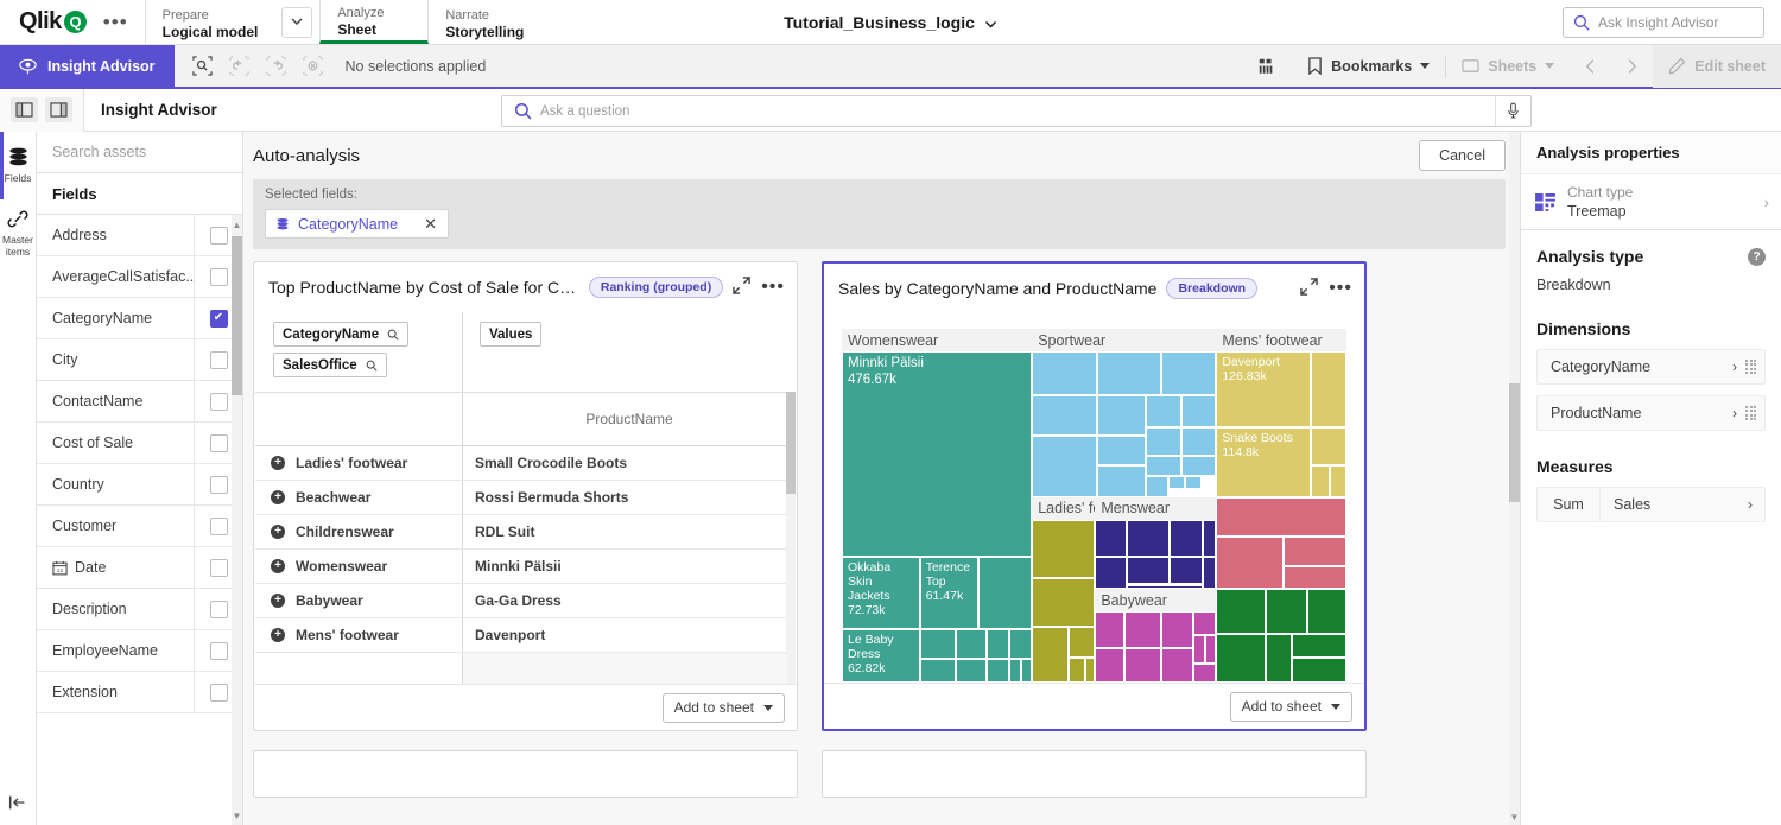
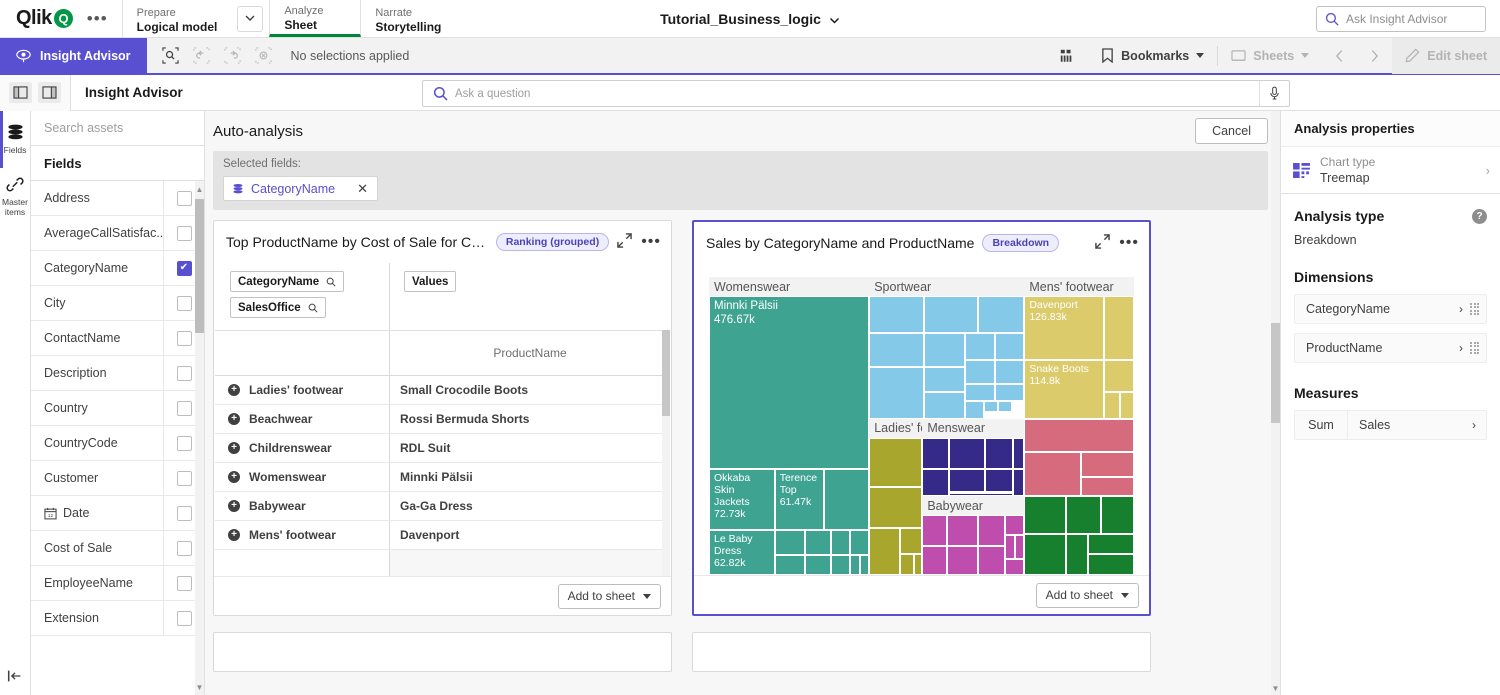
  Qlik
  Q
  •••
  Prepare
  Logical model
  Analyze
  Sheet
  Narrate
  Storytelling
  Tutorial_Business_logic
  Ask Insight Advisor
  Insight Advisor
  No selections applied
  Bookmarks
  Sheets
  Edit sheet
  Insight Advisor
  Ask a question
  Fields
  Master items
  Search assets
  Fields
  Address
  AverageCallSatisfac..
  CategoryName
  City
  ContactName
- Cost of Sale
+ Description
  Country
+ CountryCode
  Customer
  Date
- Description
+ Cost of Sale
  EmployeeName
  Extension
  ▲
  ▼
  Auto-analysis
  Cancel
  Selected fields:
  CategoryName
  ✕
  Top ProductName by Cost of Sale for Cate
  Ranking (grouped)
  •••
  CategoryName
  SalesOffice
  Values
  ProductName
  +
  Ladies' footwear
  Small Crocodile Boots
  +
  Beachwear
  Rossi Bermuda Shorts
  +
  Childrenswear
  RDL Suit
  +
  Womenswear
  Minnki Pälsii
  +
  Babywear
  Ga-Ga Dress
  +
  Mens' footwear
  Davenport
  Add to sheet
  Sales by CategoryName and ProductName
  Breakdown
  •••
  Womenswear
  Minnki Pälsii
  476.67k
  Okkaba
  Skin
  Jackets
  72.73k
  Terence
  Top
  61.47k
  Le Baby
  Dress
  62.82k
  Sportwear
  Mens' footwear
  Davenport
  126.83k
  Snake Boots
  114.8k
  Menswear
  Babywear
  Add to sheet
  ▼
  Analysis properties
  Chart type
  Treemap
  ›
  Analysis type
  ?
  Breakdown
  Dimensions
  CategoryName
  ›
  ProductName
  ›
  Measures
  Sum
  Sales
  ›
